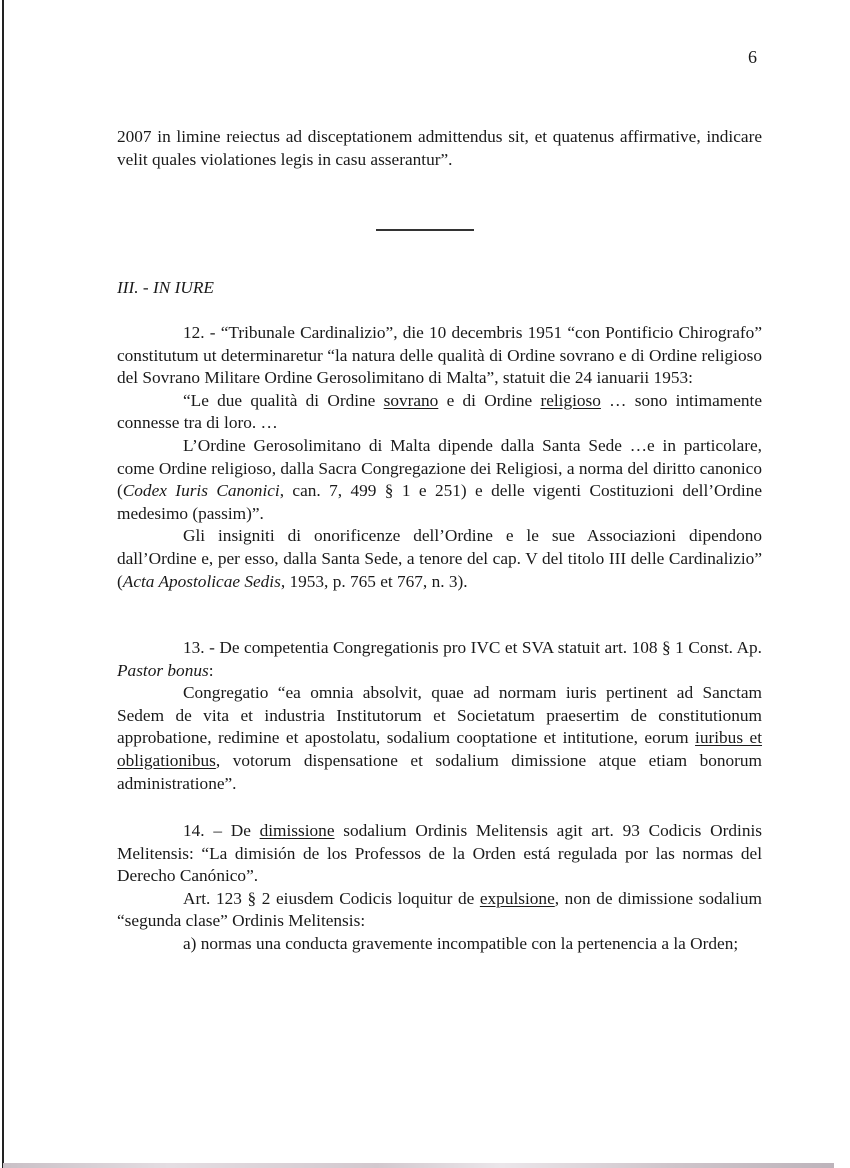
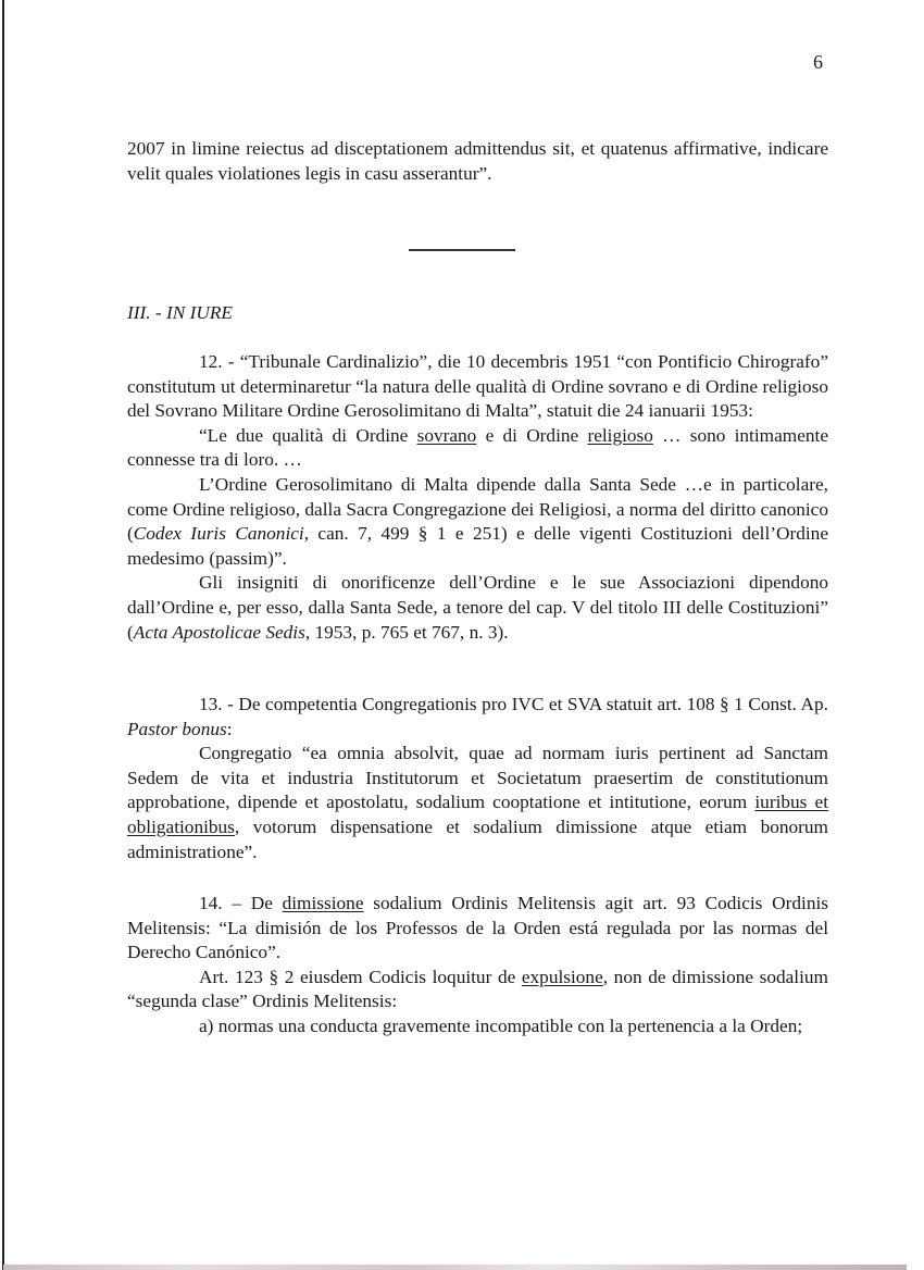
  6
  2007 in limine reiectus ad disceptationem admittendus sit, et quatenus affirmative, indicare velit quales violationes legis in casu asserantur”.
  III. - IN IURE
  12. - “Tribunale Cardinalizio”, die 10 decembris 1951 “con Pontificio Chirografo” constitutum ut determinaretur “la natura delle qualità di Ordine sovrano e di Ordine religioso del Sovrano Militare Ordine Gerosolimitano di Malta”, statuit die 24 ianuarii 1953:
  “Le due qualità di Ordine sovrano e di Ordine religioso … sono intimamente connesse tra di loro. …
  L’Ordine Gerosolimitano di Malta dipende dalla Santa Sede …e in particolare, come Ordine religioso, dalla Sacra Congregazione dei Religiosi, a norma del diritto canonico (Codex Iuris Canonici, can. 7, 499 § 1 e 251) e delle vigenti Costituzioni dell’Ordine medesimo (passim)”.
- Gli insigniti di onorificenze dell’Ordine e le sue Associazioni dipendono dall’Ordine e, per esso, dalla Santa Sede, a tenore del cap. V del titolo III delle Cardinalizio” (Acta Apostolicae Sedis, 1953, p. 765 et 767, n. 3).
+ Gli insigniti di onorificenze dell’Ordine e le sue Associazioni dipendono dall’Ordine e, per esso, dalla Santa Sede, a tenore del cap. V del titolo III delle Costituzioni” (Acta Apostolicae Sedis, 1953, p. 765 et 767, n. 3).
  13. - De competentia Congregationis pro IVC et SVA statuit art. 108 § 1 Const. Ap. Pastor bonus:
- Congregatio “ea omnia absolvit, quae ad normam iuris pertinent ad Sanctam Sedem de vita et industria Institutorum et Societatum praesertim de constitutionum approbatione, redimine et apostolatu, sodalium cooptatione et intitutione, eorum iuribus et obligationibus, votorum dispensatione et sodalium dimissione atque etiam bonorum administratione”.
+ Congregatio “ea omnia absolvit, quae ad normam iuris pertinent ad Sanctam Sedem de vita et industria Institutorum et Societatum praesertim de constitutionum approbatione, dipende et apostolatu, sodalium cooptatione et intitutione, eorum iuribus et obligationibus, votorum dispensatione et sodalium dimissione atque etiam bonorum administratione”.
  14. – De dimissione sodalium Ordinis Melitensis agit art. 93 Codicis Ordinis Melitensis: “La dimisión de los Professos de la Orden está regulada por las normas del Derecho Canónico”.
  Art. 123 § 2 eiusdem Codicis loquitur de expulsione, non de dimissione sodalium “segunda clase” Ordinis Melitensis:
  a) normas una conducta gravemente incompatible con la pertenencia a la Orden;
